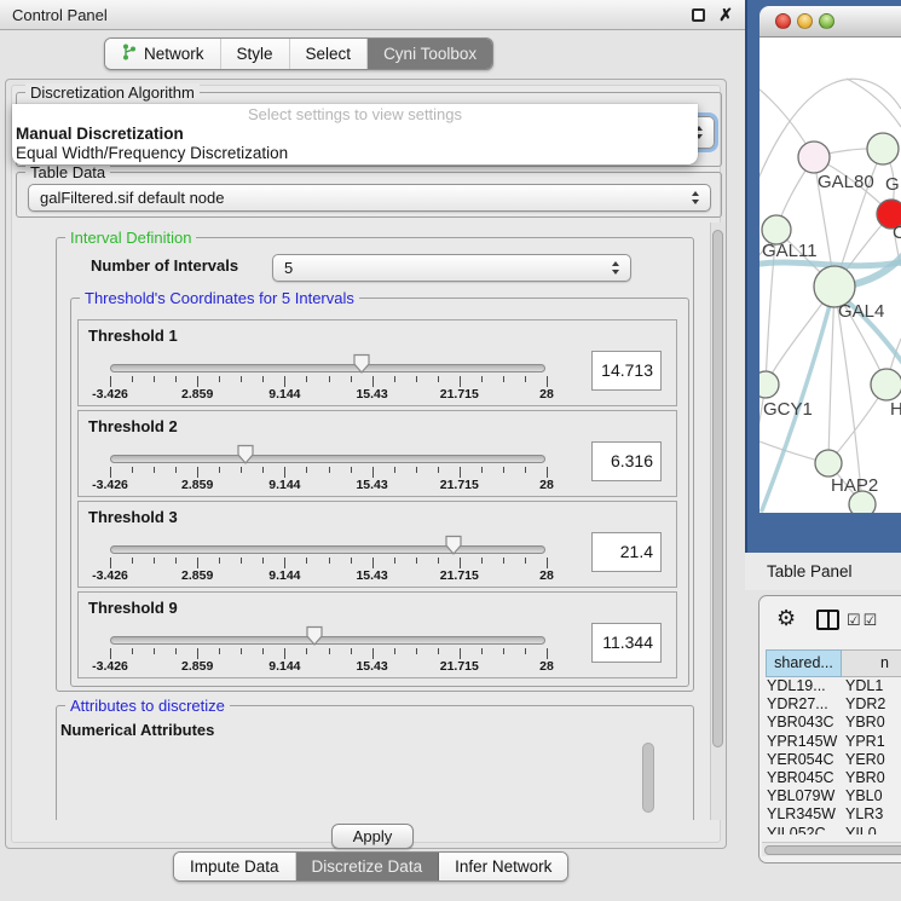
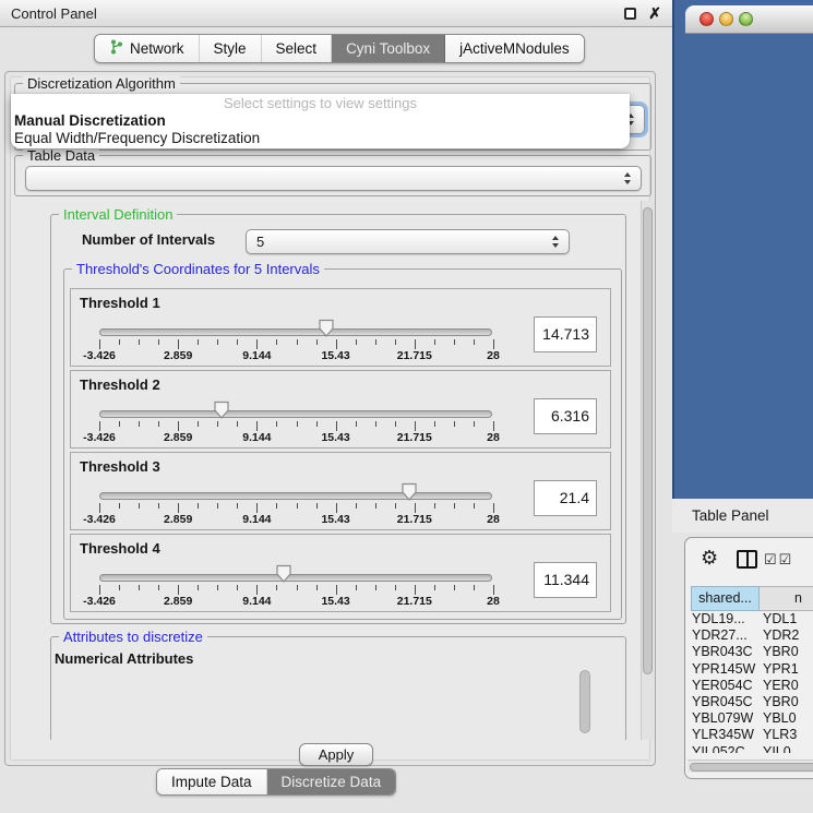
  Control Panel
  ✗
  Network
  Style
  Select
  Cyni Toolbox
+ jActiveMNodules
  Discretization Algorithm
  Select settings to view settings
  Manual Discretization
  Equal Width/Frequency Discretization
  Table Data
- galFiltered.sif default node
  Interval Definition
  Number of Intervals
  5
  Threshold's Coordinates for 5 Intervals
  Threshold 1
  -3.426
  2.859
  9.144
  15.43
  21.715
  28
  14.713
  Threshold 2
  -3.426
  2.859
  9.144
  15.43
  21.715
  28
  6.316
  Threshold 3
  -3.426
  2.859
  9.144
  15.43
  21.715
  28
  21.4
- Threshold 9
+ Threshold 4
  -3.426
  2.859
  9.144
  15.43
  21.715
  28
  11.344
  Attributes to discretize
  Numerical Attributes
  Apply
  Impute Data
  Discretize Data
- Infer Network
- GAL80
- G
- C
- GAL11
- GAL4
- GCY1
- H
- HAP2
  Table Panel
  ⚙
  ☑☑
  shared...
  n
  YDL19...
  YDL1
  YDR27...
  YDR2
  YBR043C
  YBR0
  YPR145W
  YPR1
  YER054C
  YER0
  YBR045C
  YBR0
  YBL079W
  YBL0
  YLR345W
  YLR3
  YIL052C
  YIL0
